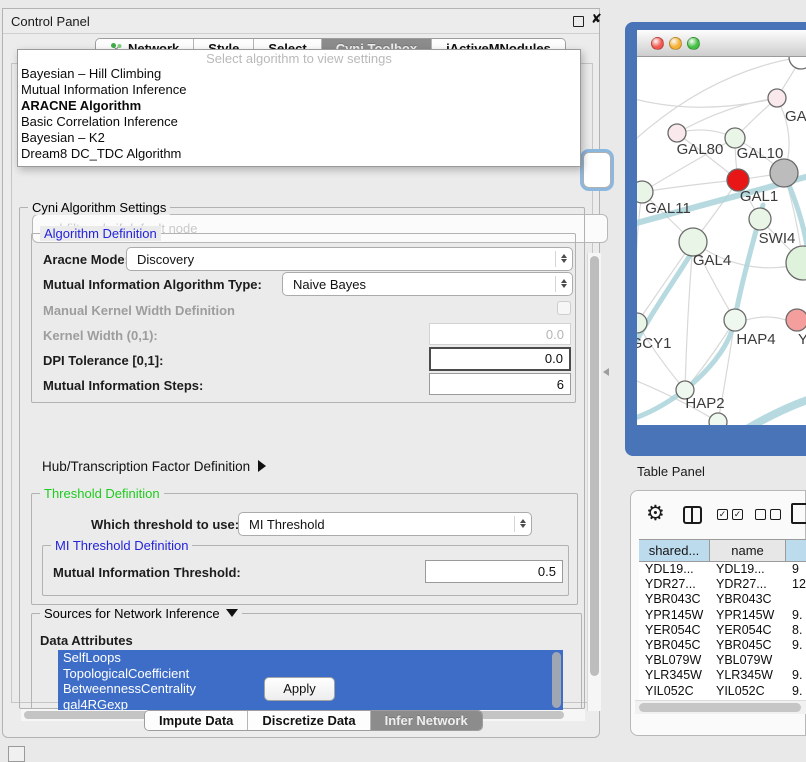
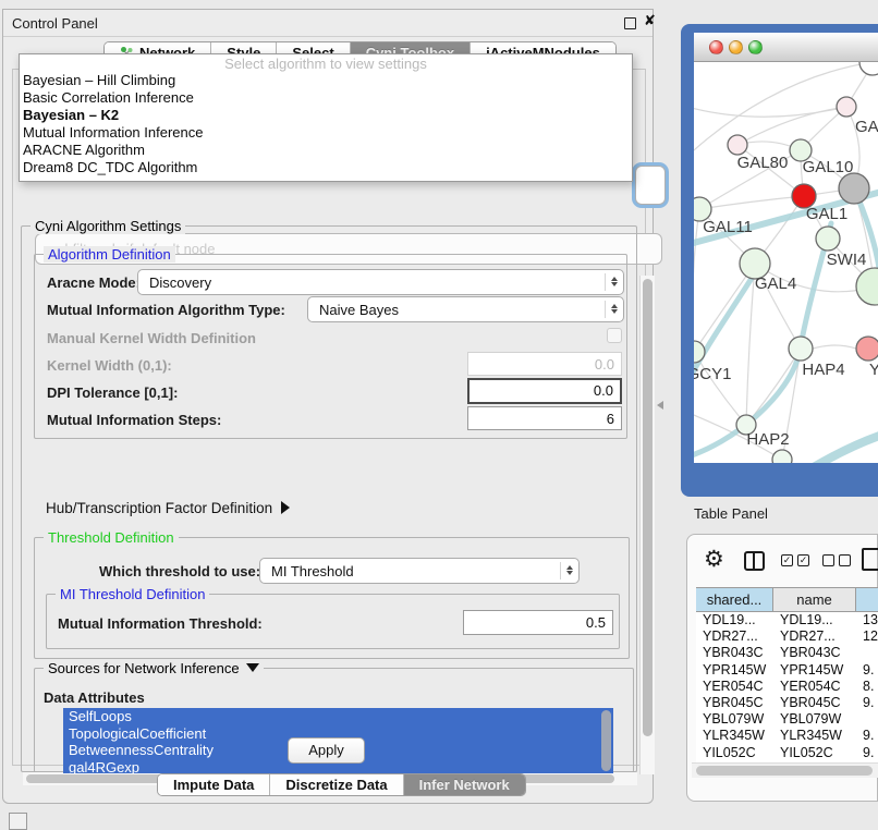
  Control Panel
  ✘
  Cyni Algorithm Settings
  Algorithm Definition
  Aracne Mode
  Discovery
  Mutual Information Algorithm Type:
  Naive Bayes
  Manual Kernel Width Definition
  Kernel Width (0,1):
  0.0
  DPI Tolerance [0,1]:
  0.0
  Mutual Information Steps:
  6
  Hub/Transcription Factor Definition
  Threshold Definition
  Which threshold to use:
  MI Threshold
  MI Threshold Definition
  Mutual Information Threshold:
  0.5
  Sources for Network Inference
  Data Attributes
  SelfLoops
  TopologicalCoefficient
  BetweennessCentrality
  gal4RGexp
  Apply
  Impute Data
  Discretize Data
  Infer Network
  Select algorithm to view settings
  Bayesian – Hill Climbing
- Mutual Information Inference
+ Basic Correlation Inference
- ARACNE Algorithm
+ Bayesian – K2
- Basic Correlation Inference
+ Mutual Information Inference
- Bayesian – K2
+ ARACNE Algorithm
  Dream8 DC_TDC Algorithm
  GAL80
  GAL10
  GAL1
  SWI4
  GAL11
  GAL4
  HAP4
  Y
  GCY1
  HAP2
  Table Panel
  ⚙
  ✓
  ✓
  shared...
  name
  YDL19...
  YDL19...
- 9
+ 13
  YDR27...
  YDR27...
  12
  YBR043C
  YBR043C
  YPR145W
  YPR145W
  9.
  YER054C
  YER054C
  8.
  YBR045C
  YBR045C
  9.
  YBL079W
  YBL079W
  YLR345W
  YLR345W
  9.
  YIL052C
  YIL052C
  9.
